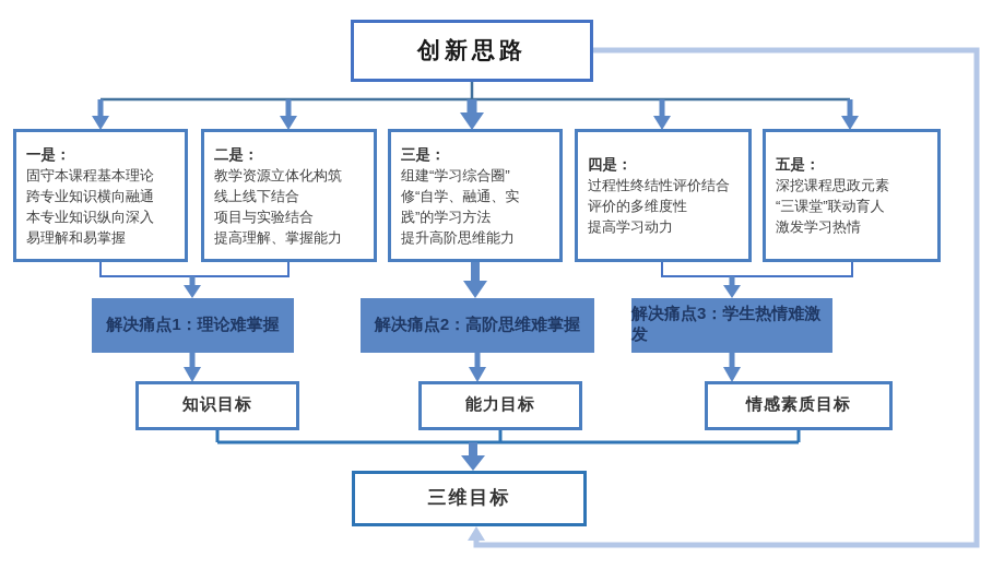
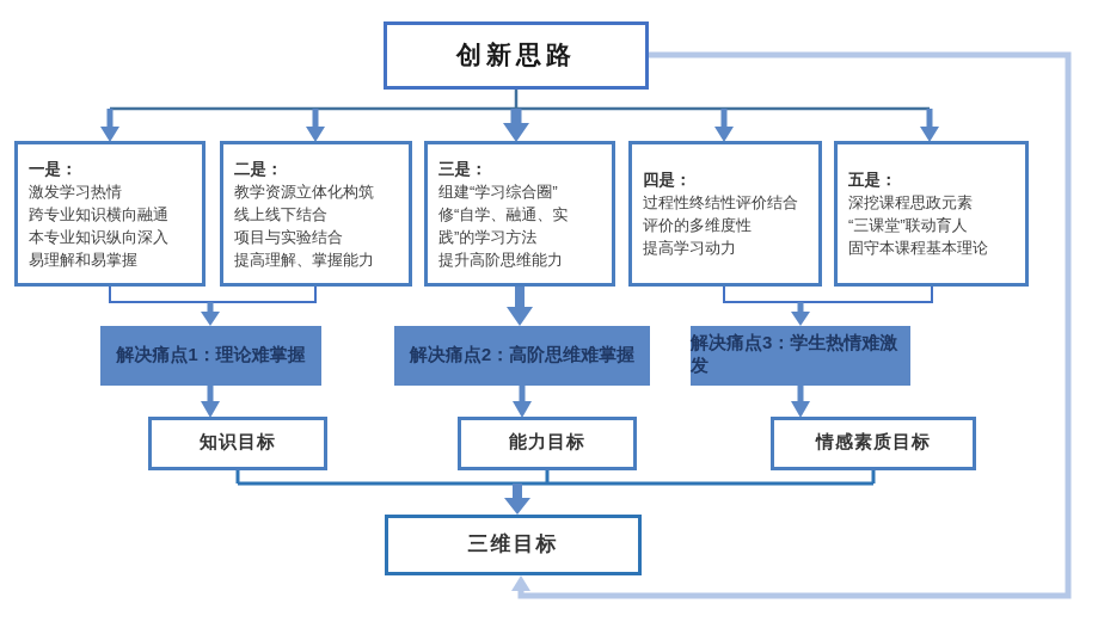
  创新思路
  一是：
- 固守本课程基本理论
+ 激发学习热情
  跨专业知识横向融通
  本专业知识纵向深入
  易理解和易掌握
  二是：
  教学资源立体化构筑
  线上线下结合
  项目与实验结合
  提高理解、掌握能力
  三是：
  组建“学习综合圈”
  修“自学、融通、实
  践”的学习方法
  提升高阶思维能力
  四是：
  过程性终结性评价结合
  评价的多维度性
  提高学习动力
  五是：
  深挖课程思政元素
  “三课堂”联动育人
- 激发学习热情
+ 固守本课程基本理论
  解决痛点1：理论难掌握
  解决痛点2：高阶思维难掌握
  解决痛点3：学生热情难激发
  知识目标
  能力目标
  情感素质目标
  三维目标
